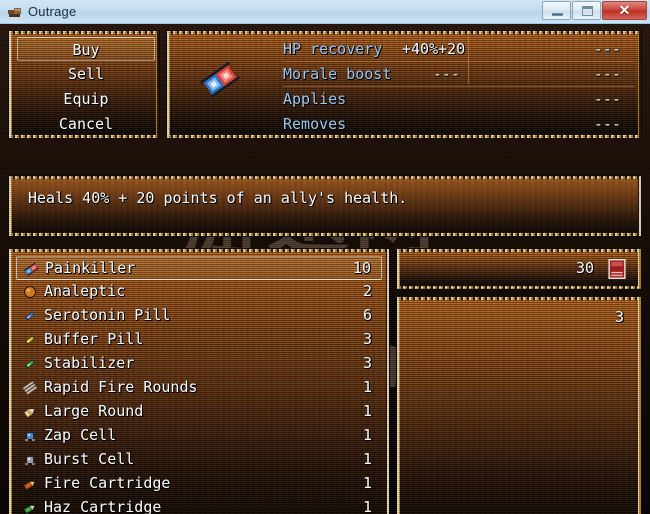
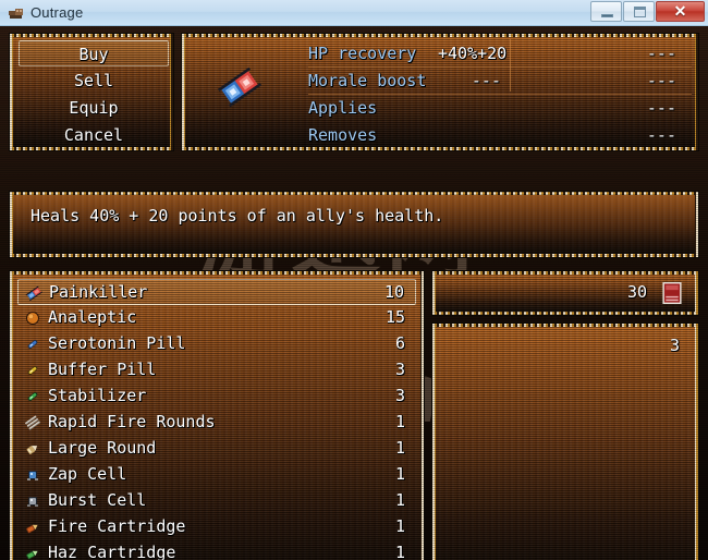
  Outrage
  ✕
  Buy
  Sell
  Equip
  Cancel
  HP recovery
  +40%+20
  ---
  Morale boost
  ---
  ---
  Applies
  ---
  Removes
  ---
  Heals 40% + 20 points of an ally's health.
  Painkiller
  10
  Analeptic
- 2
+ 15
  Serotonin Pill
  6
  Buffer Pill
  3
  Stabilizer
  3
  Rapid Fire Rounds
  1
  Large Round
  1
  Zap Cell
  1
  Burst Cell
  1
  Fire Cartridge
  1
  Haz Cartridge
  1
  30
  3
